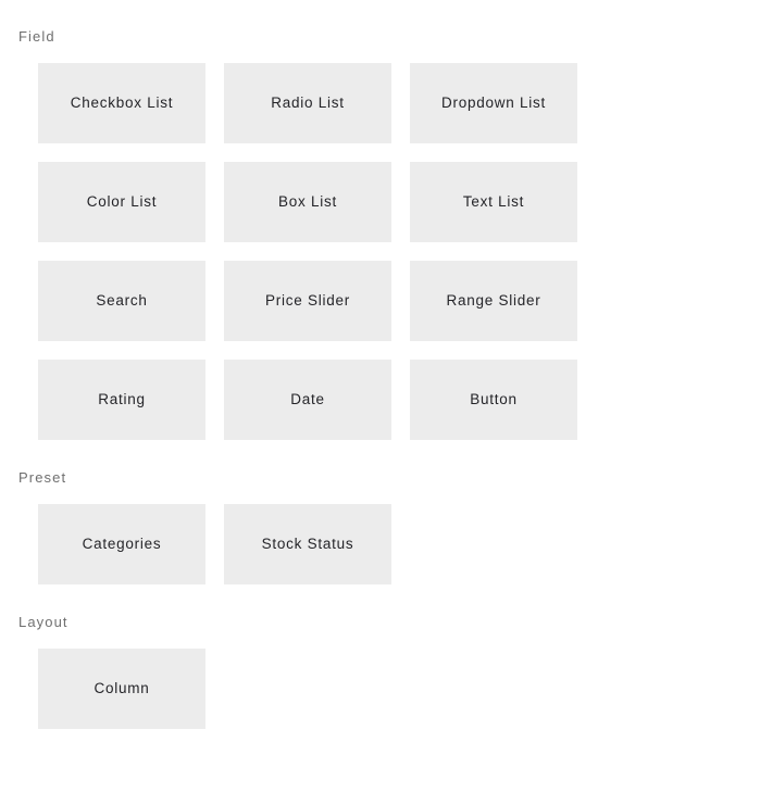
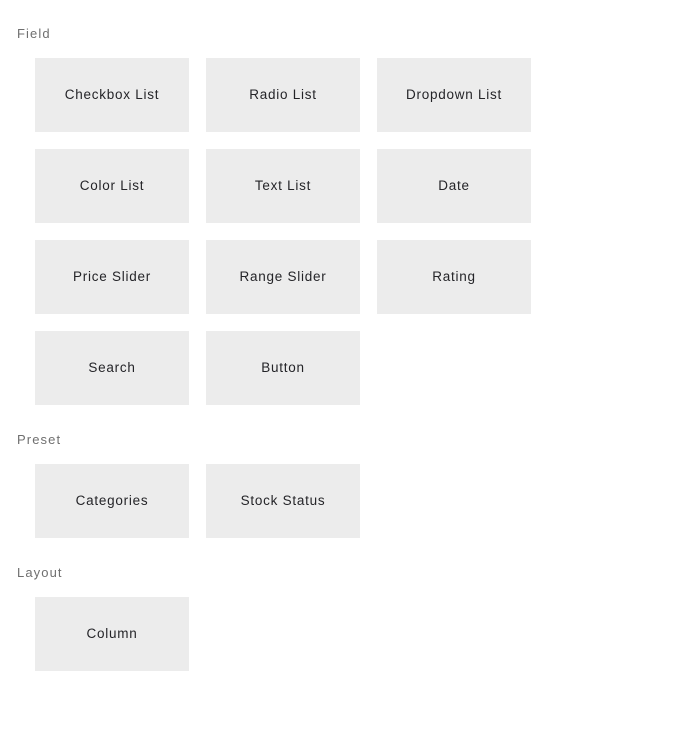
  Field
  Checkbox List
  Radio List
  Dropdown List
  Color List
- Box List
  Text List
- Search
+ Date
  Price Slider
  Range Slider
  Rating
- Date
+ Search
  Button
  Preset
  Categories
  Stock Status
  Layout
  Column
